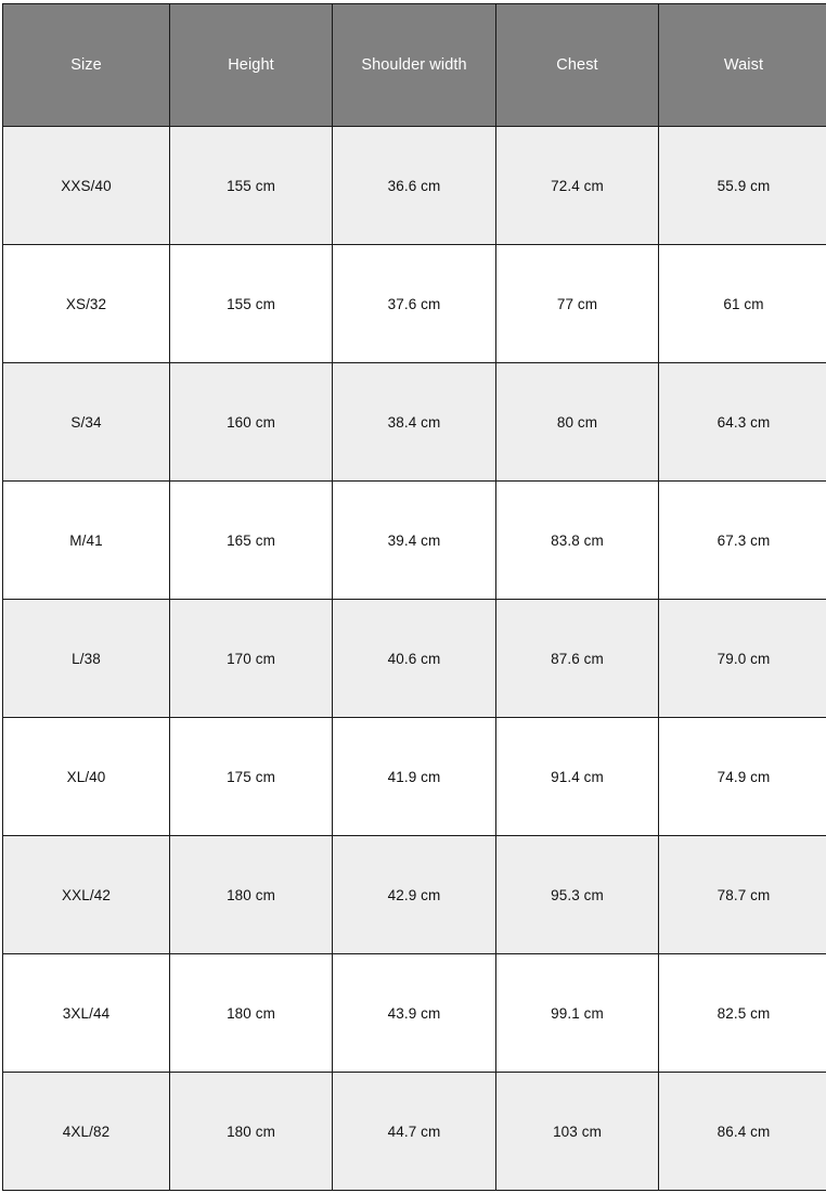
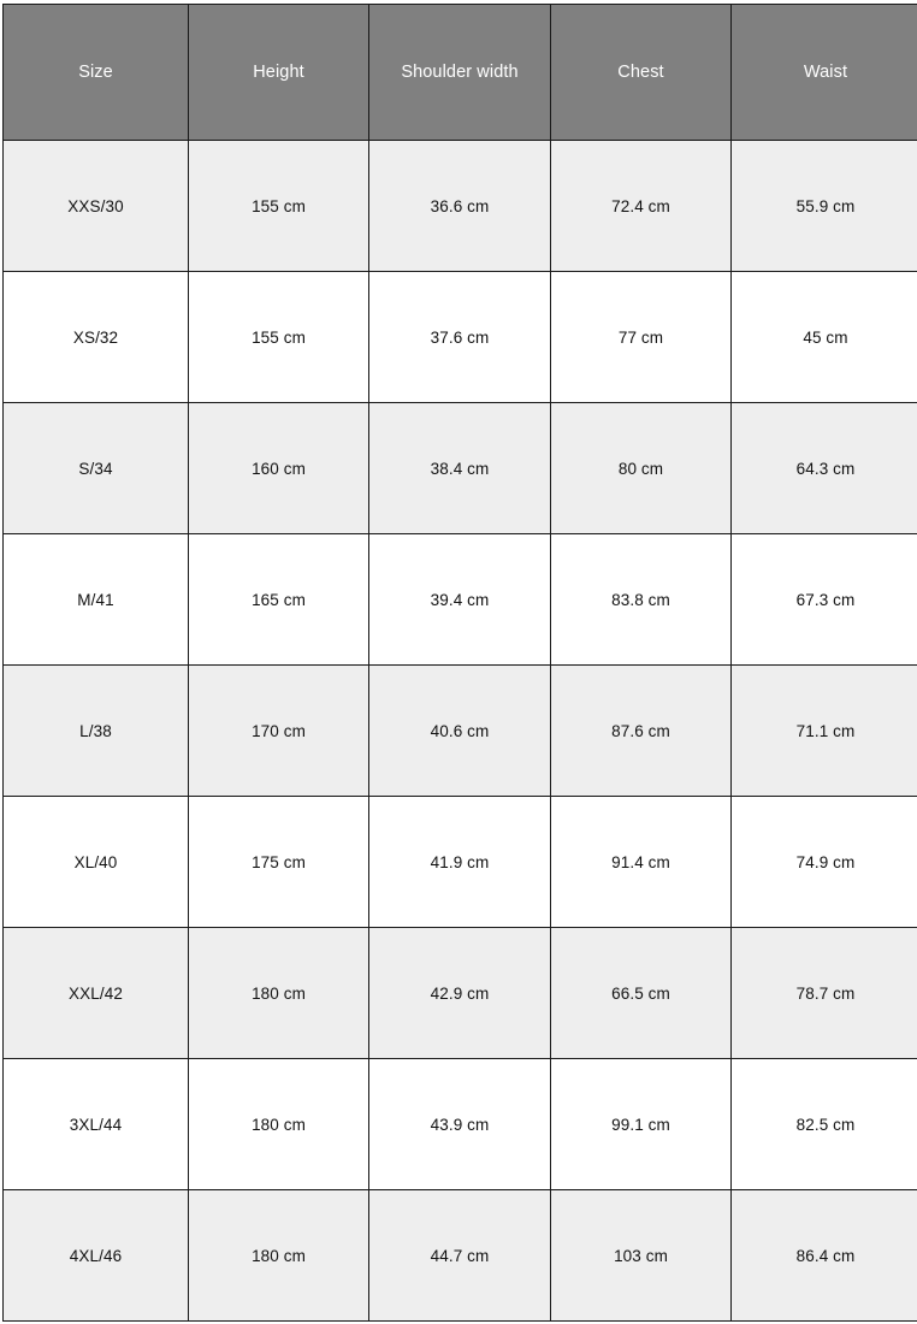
  Size	Height	Shoulder width	Chest	Waist
- XXS/40	155 cm	36.6 cm	72.4 cm	55.9 cm
+ XXS/30	155 cm	36.6 cm	72.4 cm	55.9 cm
- XS/32	155 cm	37.6 cm	77 cm	61 cm
+ XS/32	155 cm	37.6 cm	77 cm	45 cm
  S/34	160 cm	38.4 cm	80 cm	64.3 cm
  M/41	165 cm	39.4 cm	83.8 cm	67.3 cm
- L/38	170 cm	40.6 cm	87.6 cm	79.0 cm
+ L/38	170 cm	40.6 cm	87.6 cm	71.1 cm
  XL/40	175 cm	41.9 cm	91.4 cm	74.9 cm
- XXL/42	180 cm	42.9 cm	95.3 cm	78.7 cm
+ XXL/42	180 cm	42.9 cm	66.5 cm	78.7 cm
  3XL/44	180 cm	43.9 cm	99.1 cm	82.5 cm
- 4XL/82	180 cm	44.7 cm	103 cm	86.4 cm
+ 4XL/46	180 cm	44.7 cm	103 cm	86.4 cm
